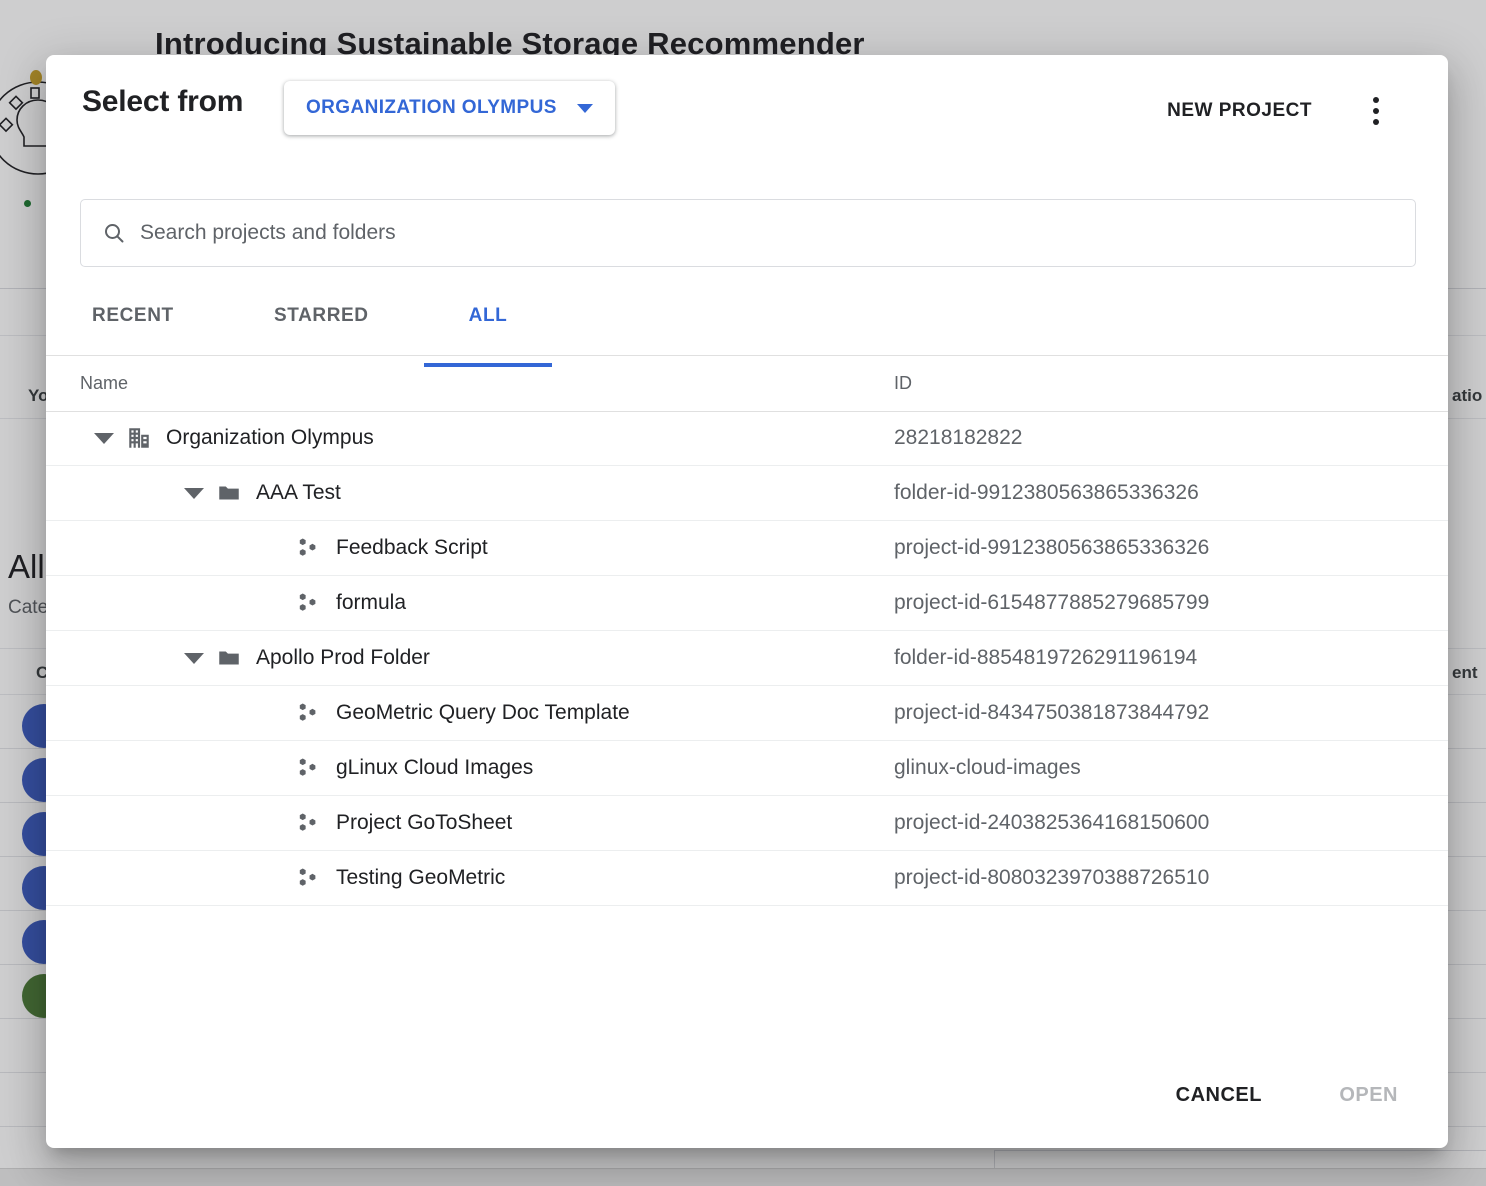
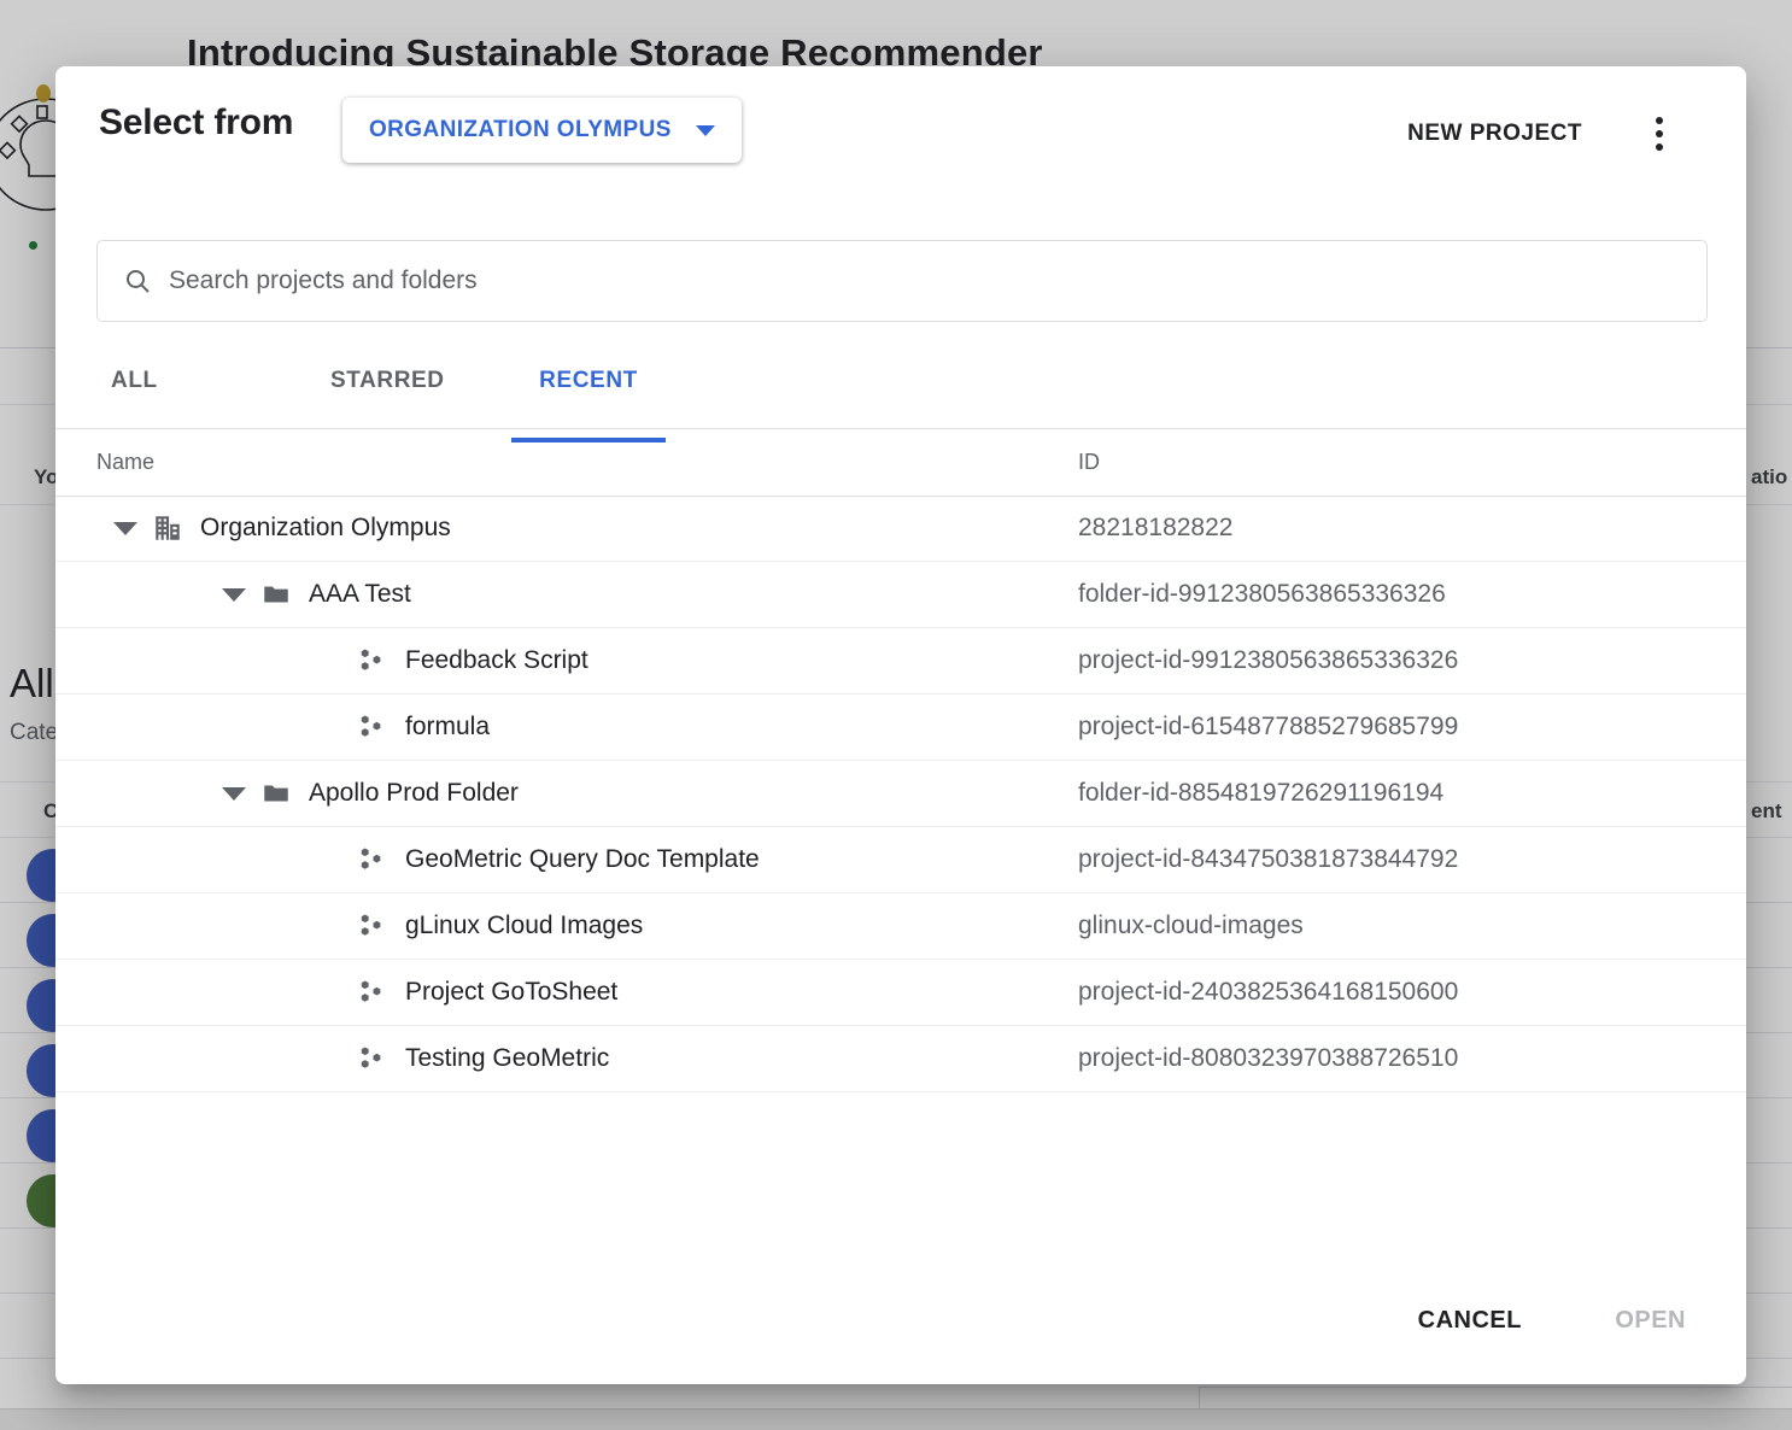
  Introducing Sustainable Storage Recommender
  Yo
  atio
  All
  Cate
  C
  ent
  Select from
  ORGANIZATION OLYMPUS
  NEW PROJECT
  Search projects and folders
- RECENT
+ ALL
  STARRED
- ALL
+ RECENT
  Name
  ID
  Organization Olympus
  28218182822
  AAA Test
  folder-id-9912380563865336326
  Feedback Script
  project-id-9912380563865336326
  formula
  project-id-6154877885279685799
  Apollo Prod Folder
  folder-id-8854819726291196194
  GeoMetric Query Doc Template
  project-id-8434750381873844792
  gLinux Cloud Images
  glinux-cloud-images
  Project GoToSheet
  project-id-2403825364168150600
  Testing GeoMetric
  project-id-8080323970388726510
  CANCEL
  OPEN
